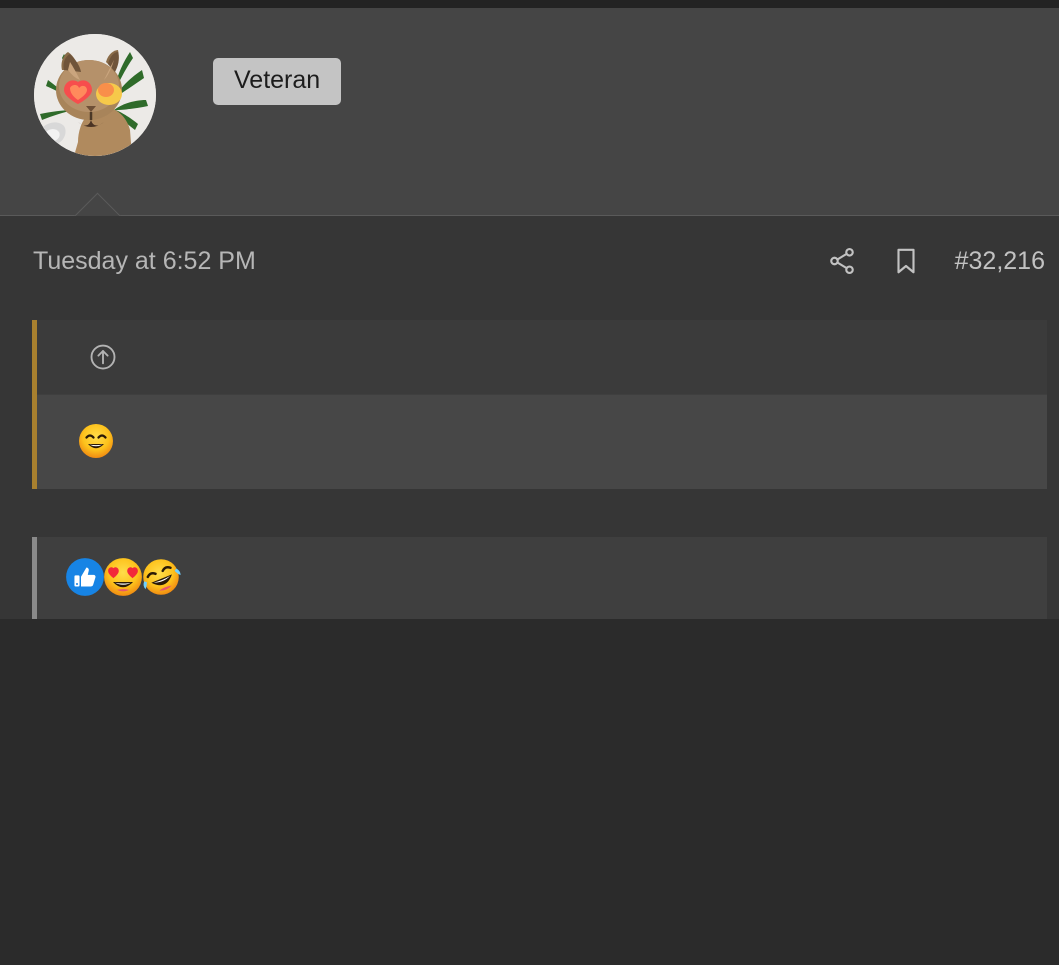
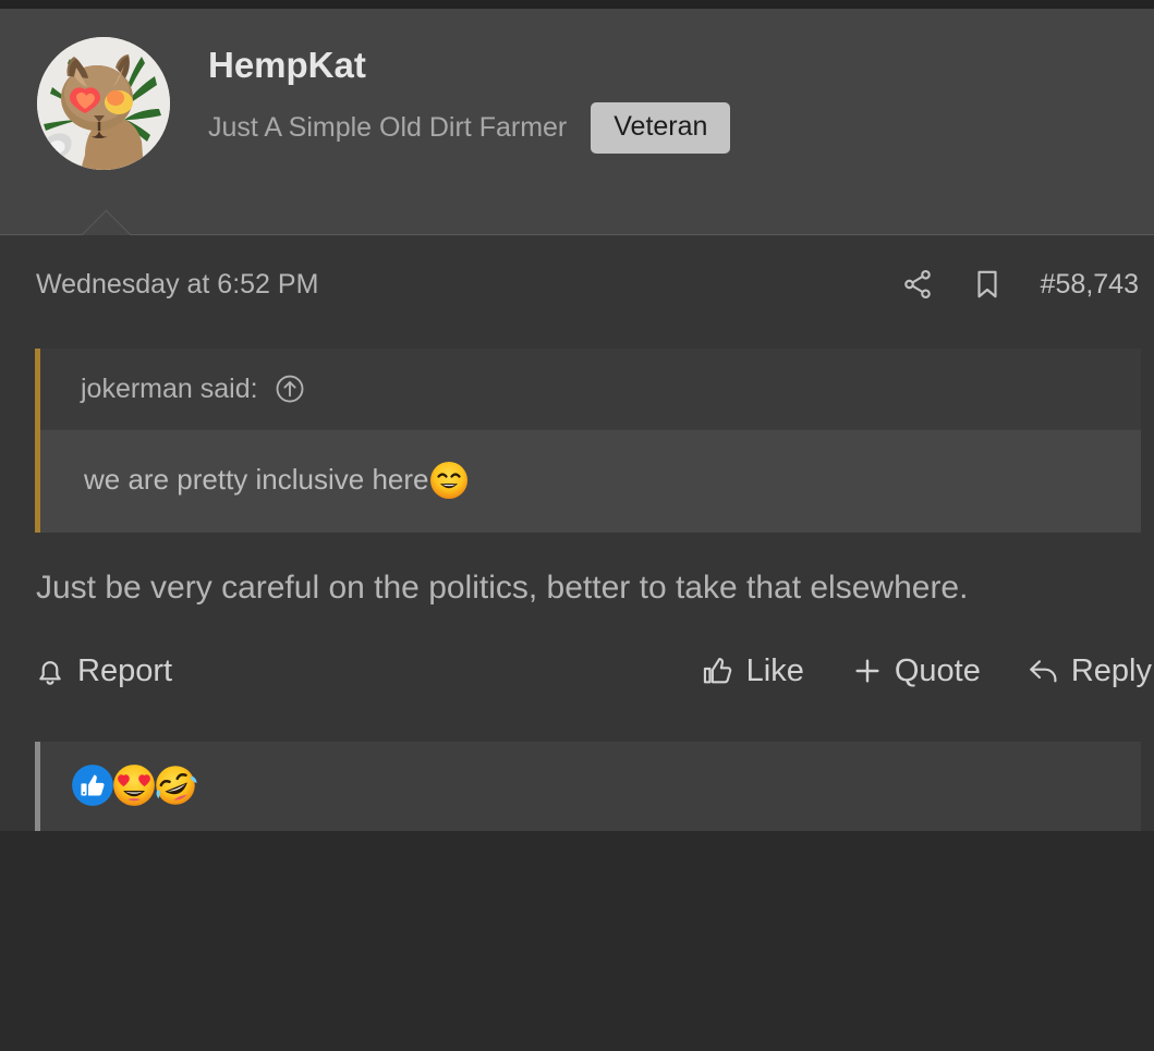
+ HempKat
+ Just A Simple Old Dirt Farmer
  Veteran
- Tuesday at 6:52 PM
+ Wednesday at 6:52 PM
- #32,216
+ #58,743
+ jokerman said:
+ we are pretty inclusive here
+ Just be very careful on the politics, better to take that elsewhere.
+ Report
+ Like
+ Quote
+ Reply
